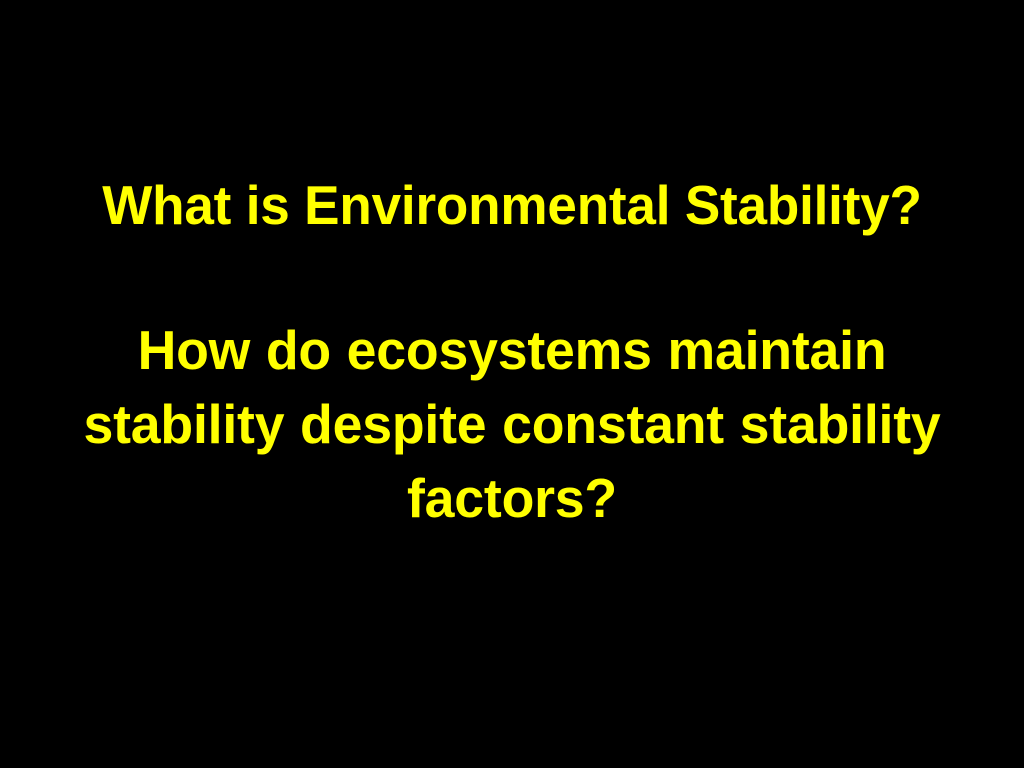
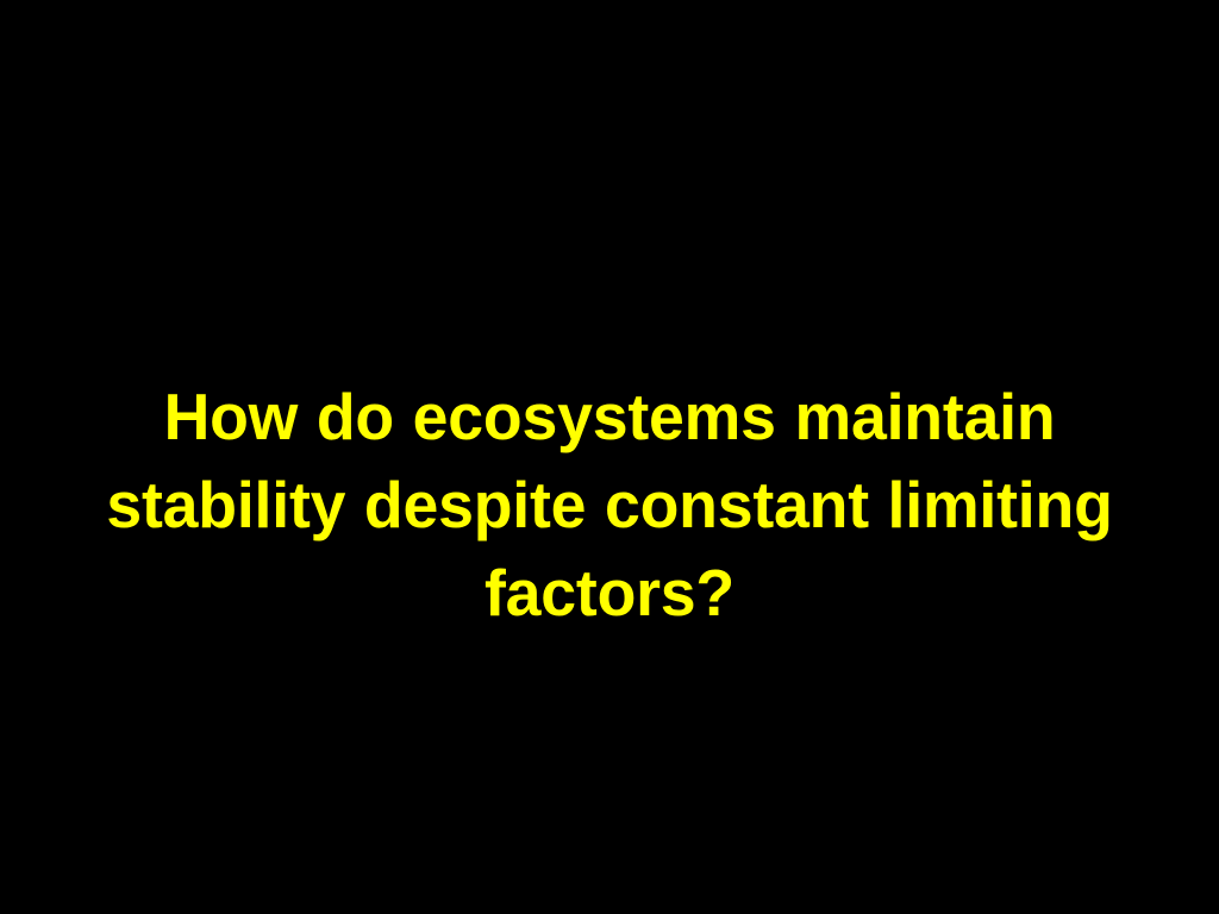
- What is Environmental Stability?
- How do ecosystems maintain stability despite constant stability factors?
+ How do ecosystems maintain stability despite constant limiting factors?
